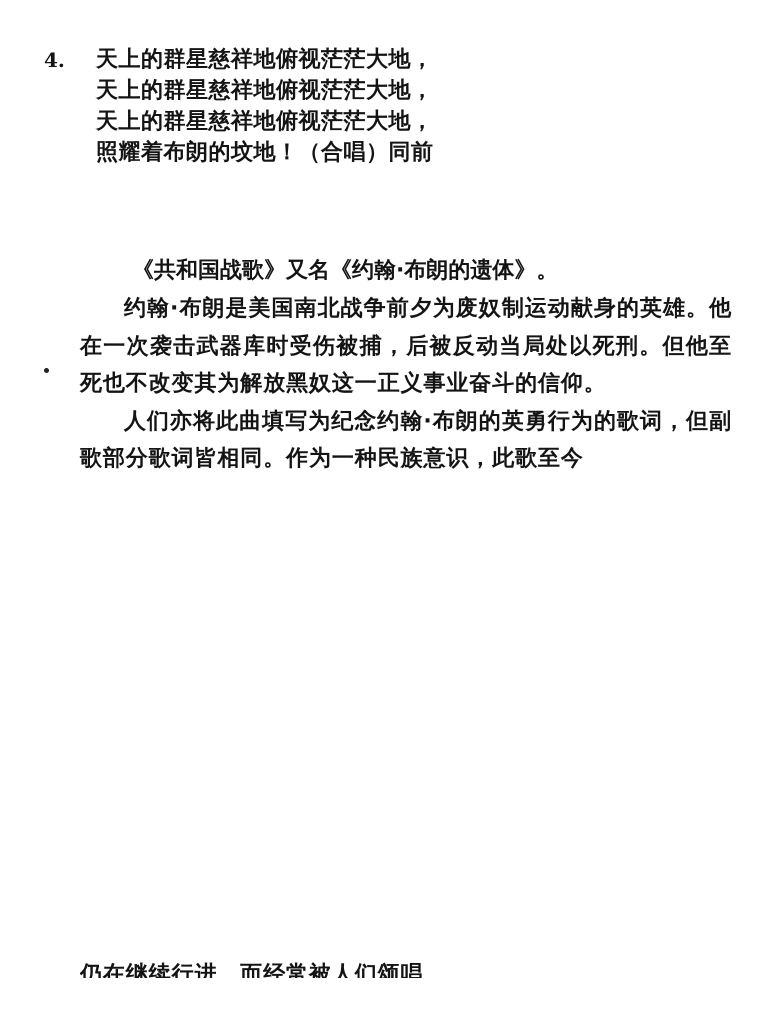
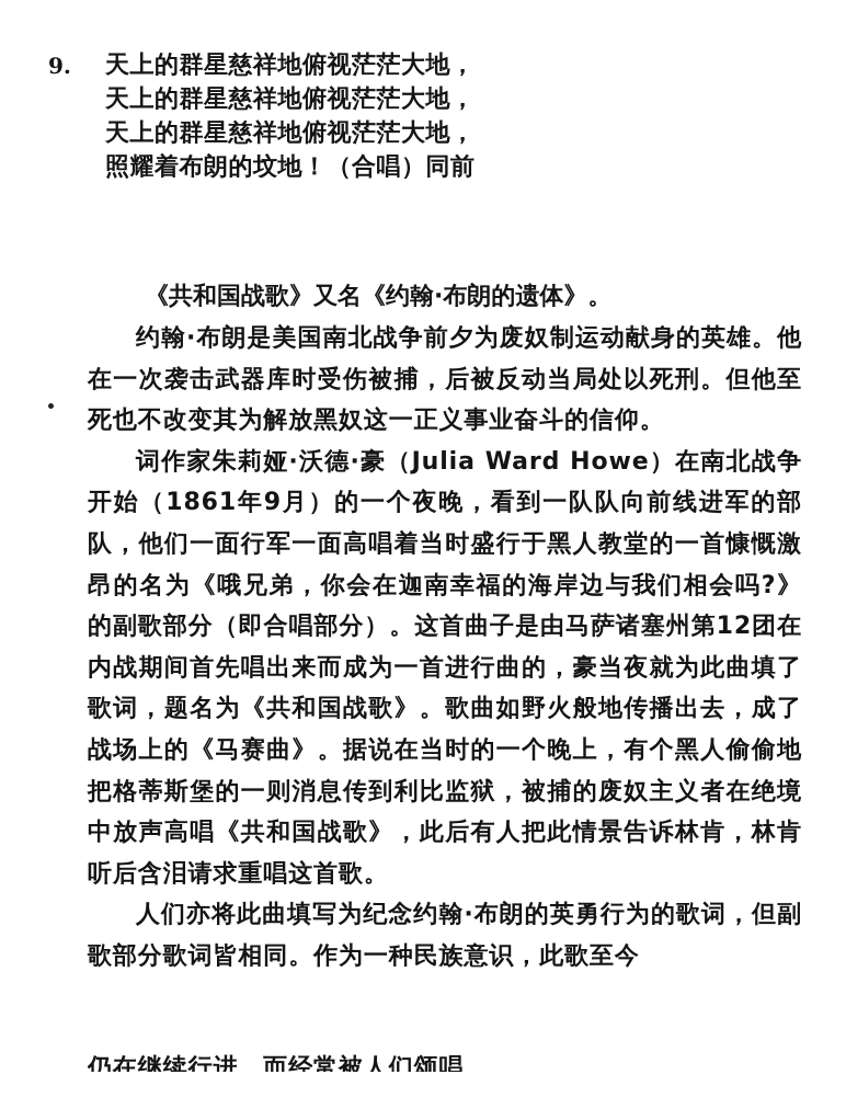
- 4.
+ 9.
  天上的群星慈祥地俯视茫茫大地，
  天上的群星慈祥地俯视茫茫大地，
  天上的群星慈祥地俯视茫茫大地，
  照耀着布朗的坟地！（合唱）同前
  《共和国战歌》又名《约翰·布朗的遗体》。
  约翰·布朗是美国南北战争前夕为废奴制运动献身的英雄。他在一次袭击武器库时受伤被捕，后被反动当局处以死刑。但他至死也不改变其为解放黑奴这一正义事业奋斗的信仰。
+ 词作家朱莉娅·沃德·豪（Julia Ward Howe）在南北战争开始（1861年9月）的一个夜晚，看到一队队向前线进军的部队，他们一面行军一面高唱着当时盛行于黑人教堂的一首慷慨激昂的名为《哦兄弟，你会在迦南幸福的海岸边与我们相会吗?》的副歌部分（即合唱部分）。这首曲子是由马萨诸塞州第12团在内战期间首先唱出来而成为一首进行曲的，豪当夜就为此曲填了歌词，题名为《共和国战歌》。歌曲如野火般地传播出去，成了战场上的《马赛曲》。据说在当时的一个晚上，有个黑人偷偷地把格蒂斯堡的一则消息传到利比监狱，被捕的废奴主义者在绝境中放声高唱《共和国战歌》，此后有人把此情景告诉林肯，林肯听后含泪请求重唱这首歌。
  人们亦将此曲填写为纪念约翰·布朗的英勇行为的歌词，但副歌部分歌词皆相同。作为一种民族意识，此歌至今
  仍在继续行进，而经常被人们颂唱
